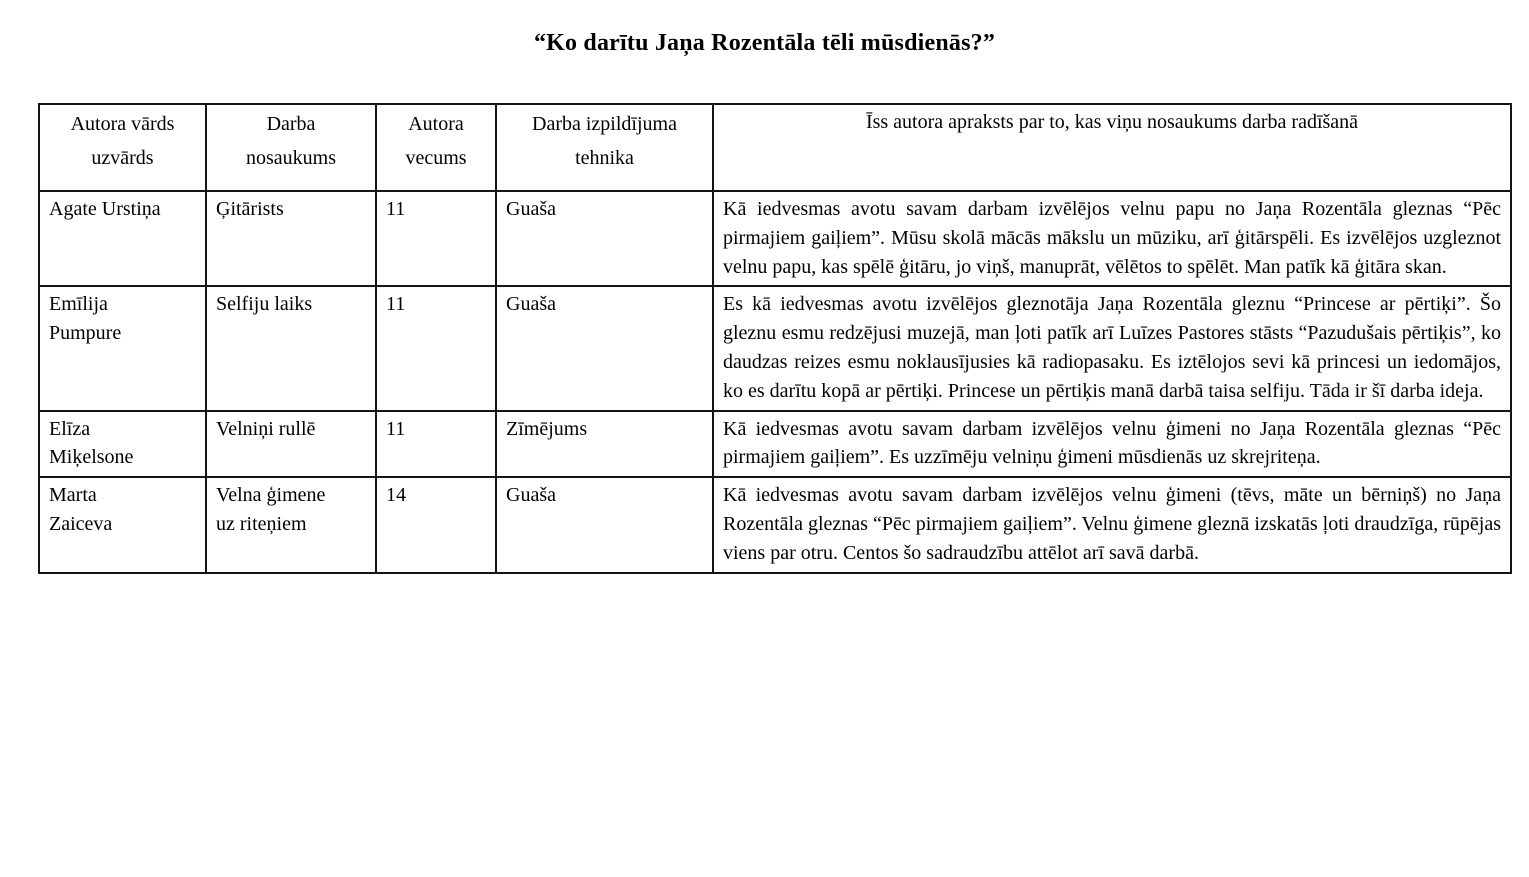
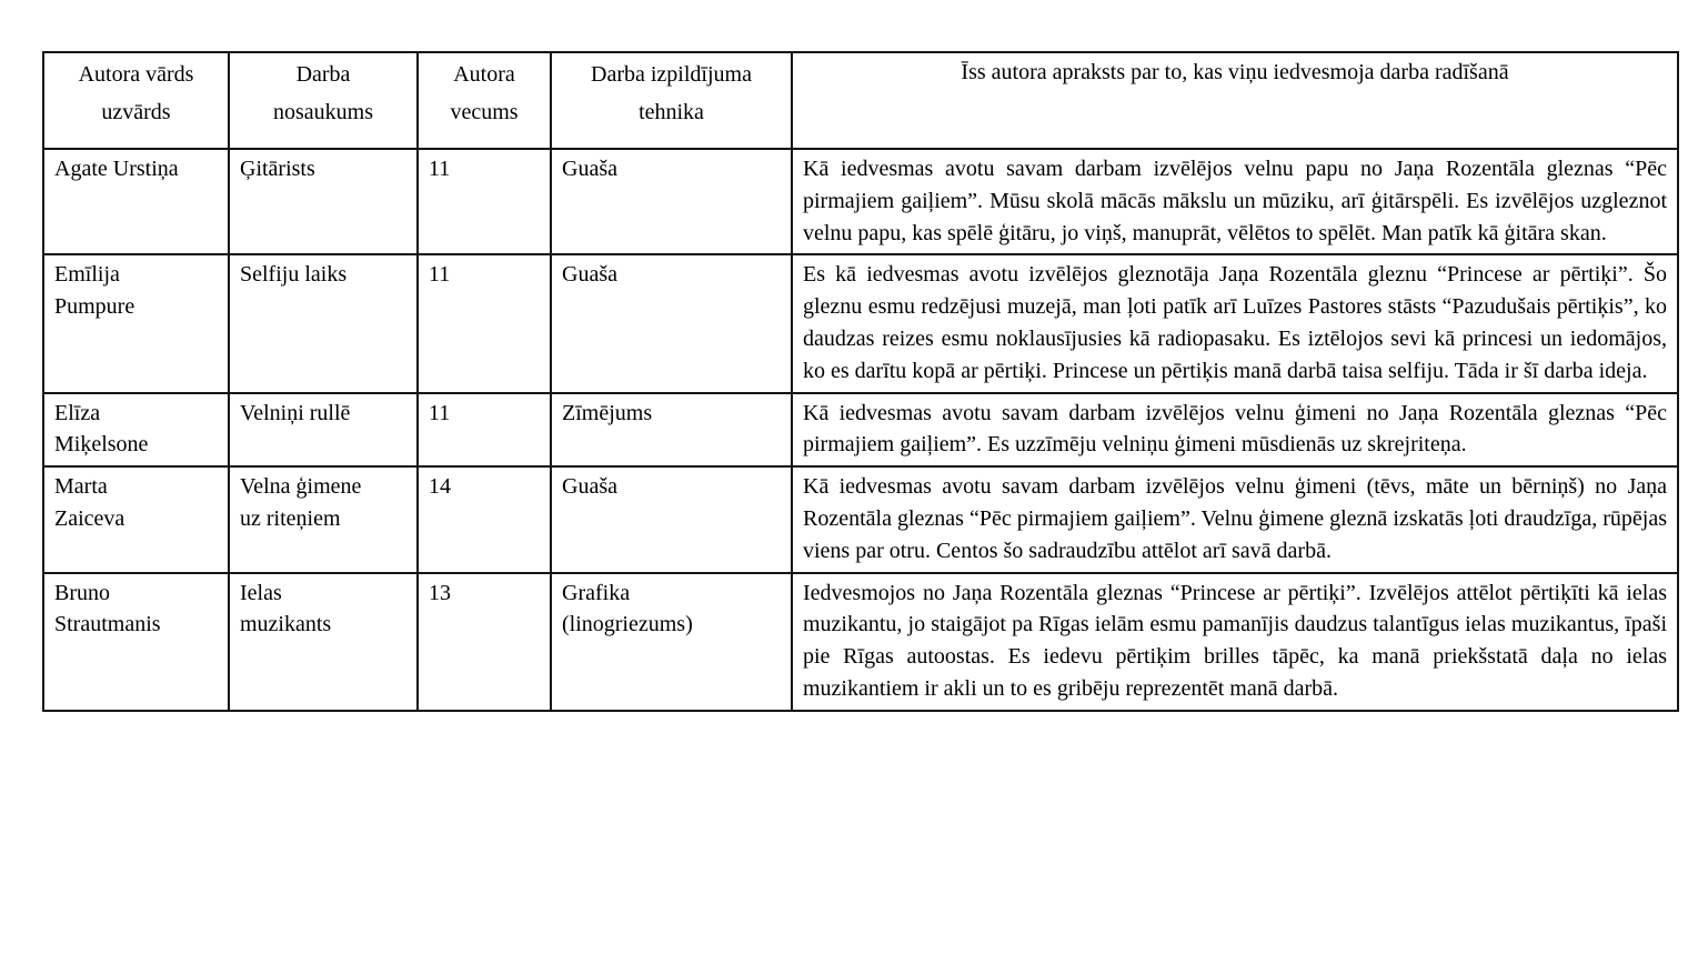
- “Ko darītu Jaņa Rozentāla tēli mūsdienās?”
- Autora vārds uzvārds	Darba nosaukums	Autora vecums	Darba izpildījuma tehnika	Īss autora apraksts par to, kas viņu nosaukums darba radīšanā
+ Autora vārds uzvārds	Darba nosaukums	Autora vecums	Darba izpildījuma tehnika	Īss autora apraksts par to, kas viņu iedvesmoja darba radīšanā
  Agate Urstiņa	Ģitārists	11	Guaša	Kā iedvesmas avotu savam darbam izvēlējos velnu papu no Jaņa Rozentāla gleznas “Pēc pirmajiem gaiļiem”. Mūsu skolā mācās mākslu un mūziku, arī ģitārspēli. Es izvēlējos uzgleznot velnu papu, kas spēlē ģitāru, jo viņš, manuprāt, vēlētos to spēlēt. Man patīk kā ģitāra skan.
  Emīlija Pumpure	Selfiju laiks	11	Guaša	Es kā iedvesmas avotu izvēlējos gleznotāja Jaņa Rozentāla gleznu “Princese ar pērtiķi”. Šo gleznu esmu redzējusi muzejā, man ļoti patīk arī Luīzes Pastores stāsts “Pazudušais pērtiķis”, ko daudzas reizes esmu noklausījusies kā radiopasaku. Es iztēlojos sevi kā princesi un iedomājos, ko es darītu kopā ar pērtiķi. Princese un pērtiķis manā darbā taisa selfiju. Tāda ir šī darba ideja.
  Elīza Miķelsone	Velniņi rullē	11	Zīmējums	Kā iedvesmas avotu savam darbam izvēlējos velnu ģimeni no Jaņa Rozentāla gleznas “Pēc pirmajiem gaiļiem”. Es uzzīmēju velniņu ģimeni mūsdienās uz skrejriteņa.
  Marta Zaiceva	Velna ģimene uz riteņiem	14	Guaša	Kā iedvesmas avotu savam darbam izvēlējos velnu ģimeni (tēvs, māte un bērniņš) no Jaņa Rozentāla gleznas “Pēc pirmajiem gaiļiem”. Velnu ģimene gleznā izskatās ļoti draudzīga, rūpējas viens par otru. Centos šo sadraudzību attēlot arī savā darbā.
+ Bruno Strautmanis	Ielas muzikants	13	Grafika (linogriezums)	Iedvesmojos no Jaņa Rozentāla gleznas “Princese ar pērtiķi”. Izvēlējos attēlot pērtiķīti kā ielas muzikantu, jo staigājot pa Rīgas ielām esmu pamanījis daudzus talantīgus ielas muzikantus, īpaši pie Rīgas autoostas. Es iedevu pērtiķim brilles tāpēc, ka manā priekšstatā daļa no ielas muzikantiem ir akli un to es gribēju reprezentēt manā darbā.
